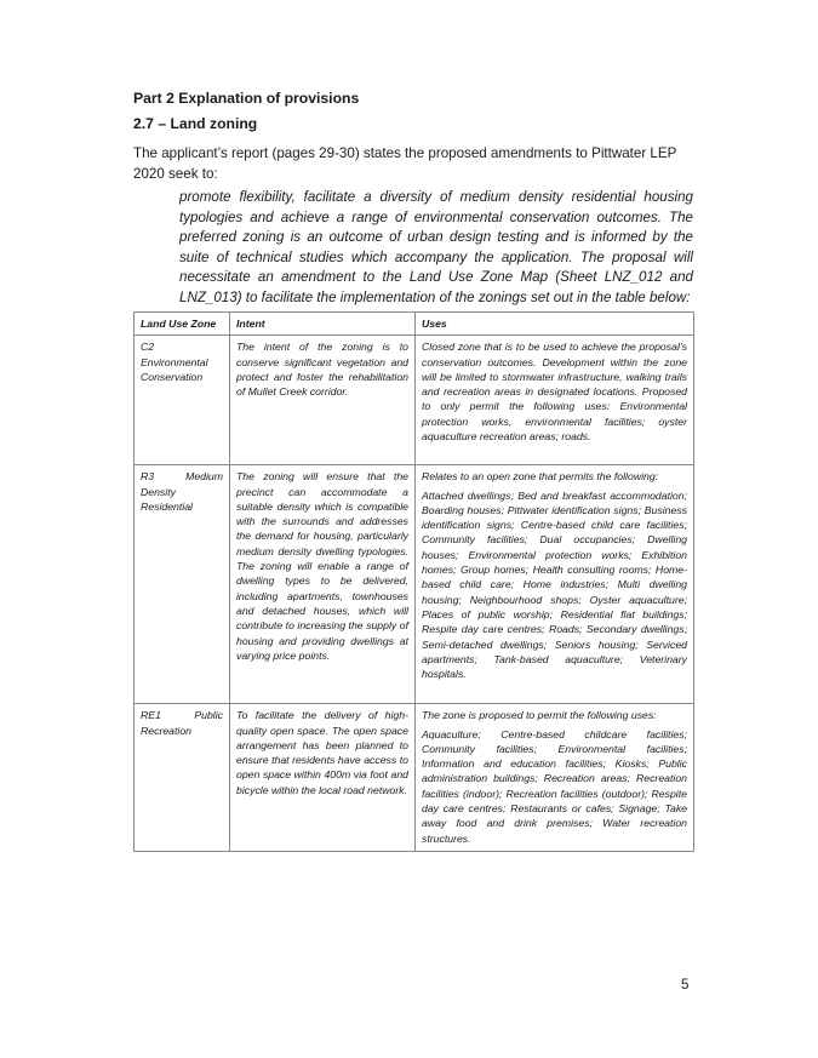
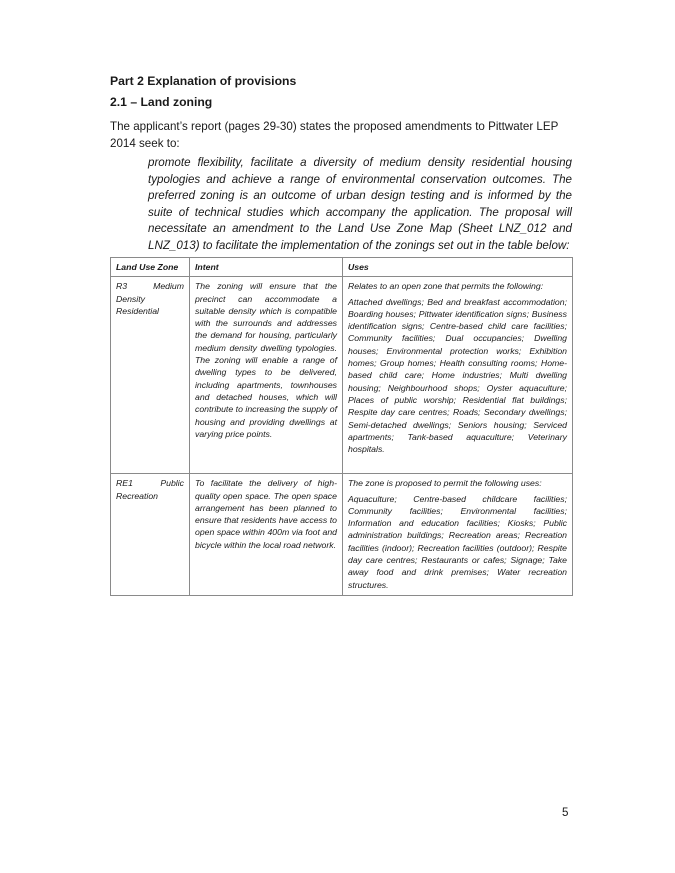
  Part 2 Explanation of provisions
- 2.7 – Land zoning
+ 2.1 – Land zoning
- The applicant’s report (pages 29-30) states the proposed amendments to Pittwater LEP 2020 seek to:
+ The applicant’s report (pages 29-30) states the proposed amendments to Pittwater LEP 2014 seek to:
  promote flexibility, facilitate a diversity of medium density residential housing typologies and achieve a range of environmental conservation outcomes. The preferred zoning is an outcome of urban design testing and is informed by the suite of technical studies which accompany the application. The proposal will necessitate an amendment to the Land Use Zone Map (Sheet LNZ_012 and LNZ_013) to facilitate the implementation of the zonings set out in the table below:
  Land Use Zone	Intent	Uses
- C2 Environmental Conservation	The intent of the zoning is to conserve significant vegetation and protect and foster the rehabilitation of Mullet Creek corridor.	Closed zone that is to be used to achieve the proposal’s conservation outcomes. Development within the zone will be limited to stormwater infrastructure, walking trails and recreation areas in designated locations. Proposed to only permit the following uses: Environmental protection works, environmental facilities; oyster aquaculture recreation areas; roads.
  R3 Medium Density Residential	The zoning will ensure that the precinct can accommodate a suitable density which is compatible with the surrounds and addresses the demand for housing, particularly medium density dwelling typologies. The zoning will enable a range of dwelling types to be delivered, including apartments, townhouses and detached houses, which will contribute to increasing the supply of housing and providing dwellings at varying price points.	Relates to an open zone that permits the following: Attached dwellings; Bed and breakfast accommodation; Boarding houses; Pittwater identification signs; Business identification signs; Centre-based child care facilities; Community facilities; Dual occupancies; Dwelling houses; Environmental protection works; Exhibition homes; Group homes; Health consulting rooms; Home-based child care; Home industries; Multi dwelling housing; Neighbourhood shops; Oyster aquaculture; Places of public worship; Residential flat buildings; Respite day care centres; Roads; Secondary dwellings; Semi-detached dwellings; Seniors housing; Serviced apartments; Tank-based aquaculture; Veterinary hospitals.
  RE1 Public Recreation	To facilitate the delivery of high-quality open space. The open space arrangement has been planned to ensure that residents have access to open space within 400m via foot and bicycle within the local road network.	The zone is proposed to permit the following uses: Aquaculture; Centre-based childcare facilities; Community facilities; Environmental facilities; Information and education facilities; Kiosks; Public administration buildings; Recreation areas; Recreation facilities (indoor); Recreation facilities (outdoor); Respite day care centres; Restaurants or cafes; Signage; Take away food and drink premises; Water recreation structures.
  5
